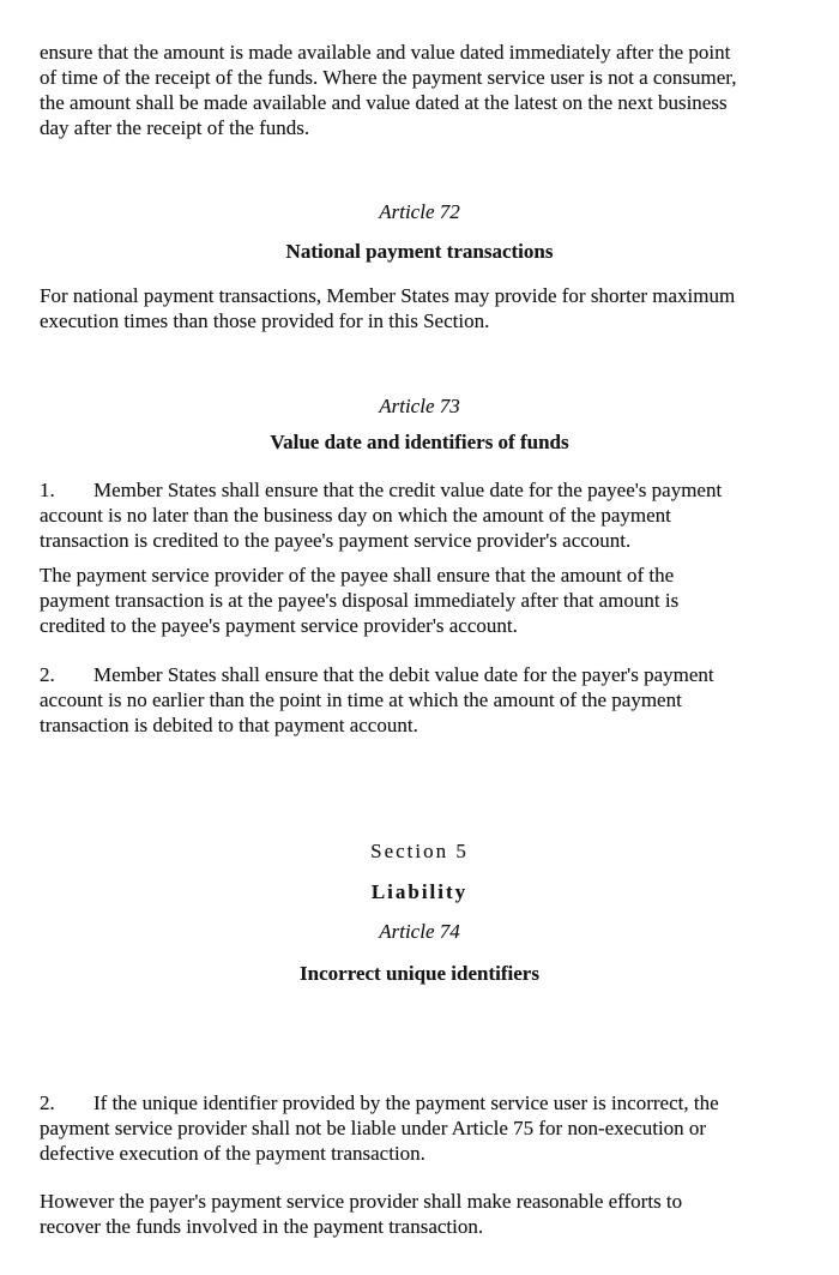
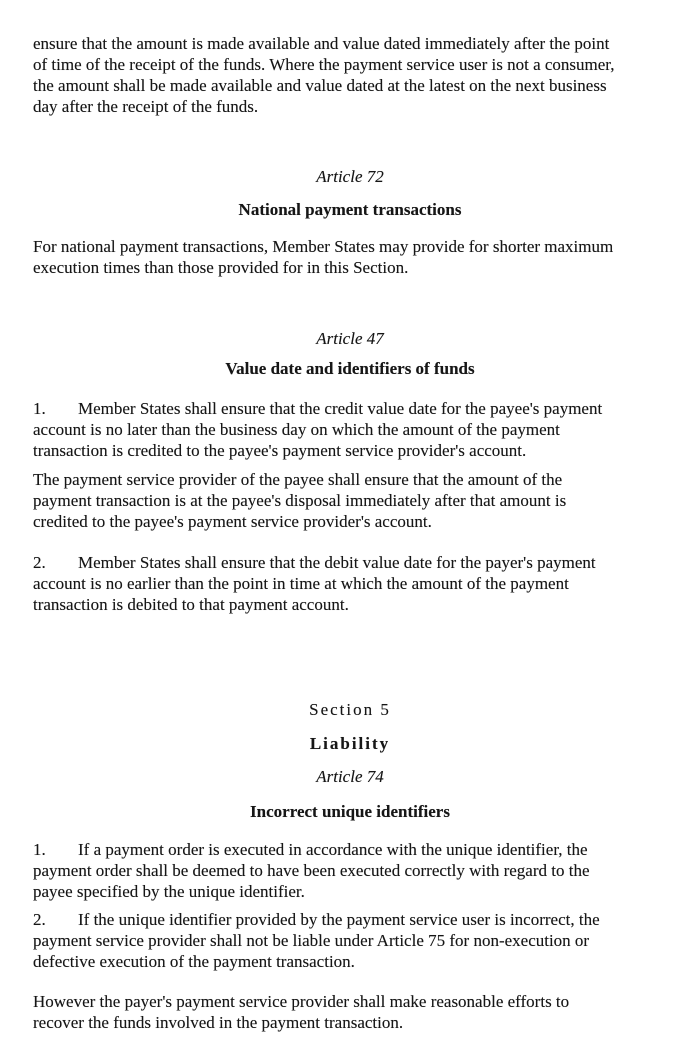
  ensure that the amount is made available and value dated immediately after the point
  of time of the receipt of the funds. Where the payment service user is not a consumer,
  the amount shall be made available and value dated at the latest on the next business
  day after the receipt of the funds.
  Article 72
  National payment transactions
  For national payment transactions, Member States may provide for shorter maximum
  execution times than those provided for in this Section.
- Article 73
+ Article 47
  Value date and identifiers of funds
  1. Member States shall ensure that the credit value date for the payee's payment
  account is no later than the business day on which the amount of the payment
  transaction is credited to the payee's payment service provider's account.
  The payment service provider of the payee shall ensure that the amount of the
  payment transaction is at the payee's disposal immediately after that amount is
  credited to the payee's payment service provider's account.
  2. Member States shall ensure that the debit value date for the payer's payment
  account is no earlier than the point in time at which the amount of the payment
  transaction is debited to that payment account.
  Section 5
  Liability
  Article 74
  Incorrect unique identifiers
+ 1. If a payment order is executed in accordance with the unique identifier, the
+ payment order shall be deemed to have been executed correctly with regard to the
+ payee specified by the unique identifier.
  2. If the unique identifier provided by the payment service user is incorrect, the
  payment service provider shall not be liable under Article 75 for non-execution or
  defective execution of the payment transaction.
  However the payer's payment service provider shall make reasonable efforts to
  recover the funds involved in the payment transaction.
